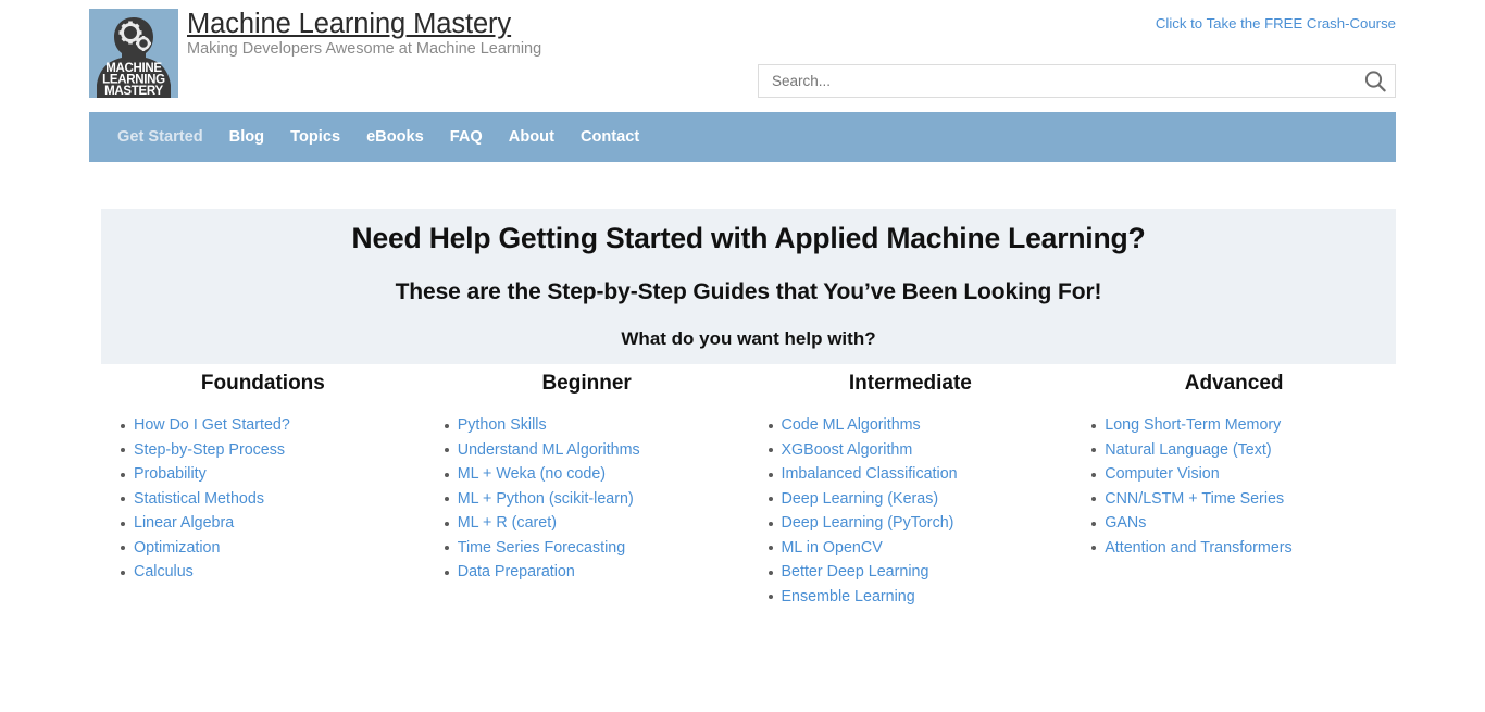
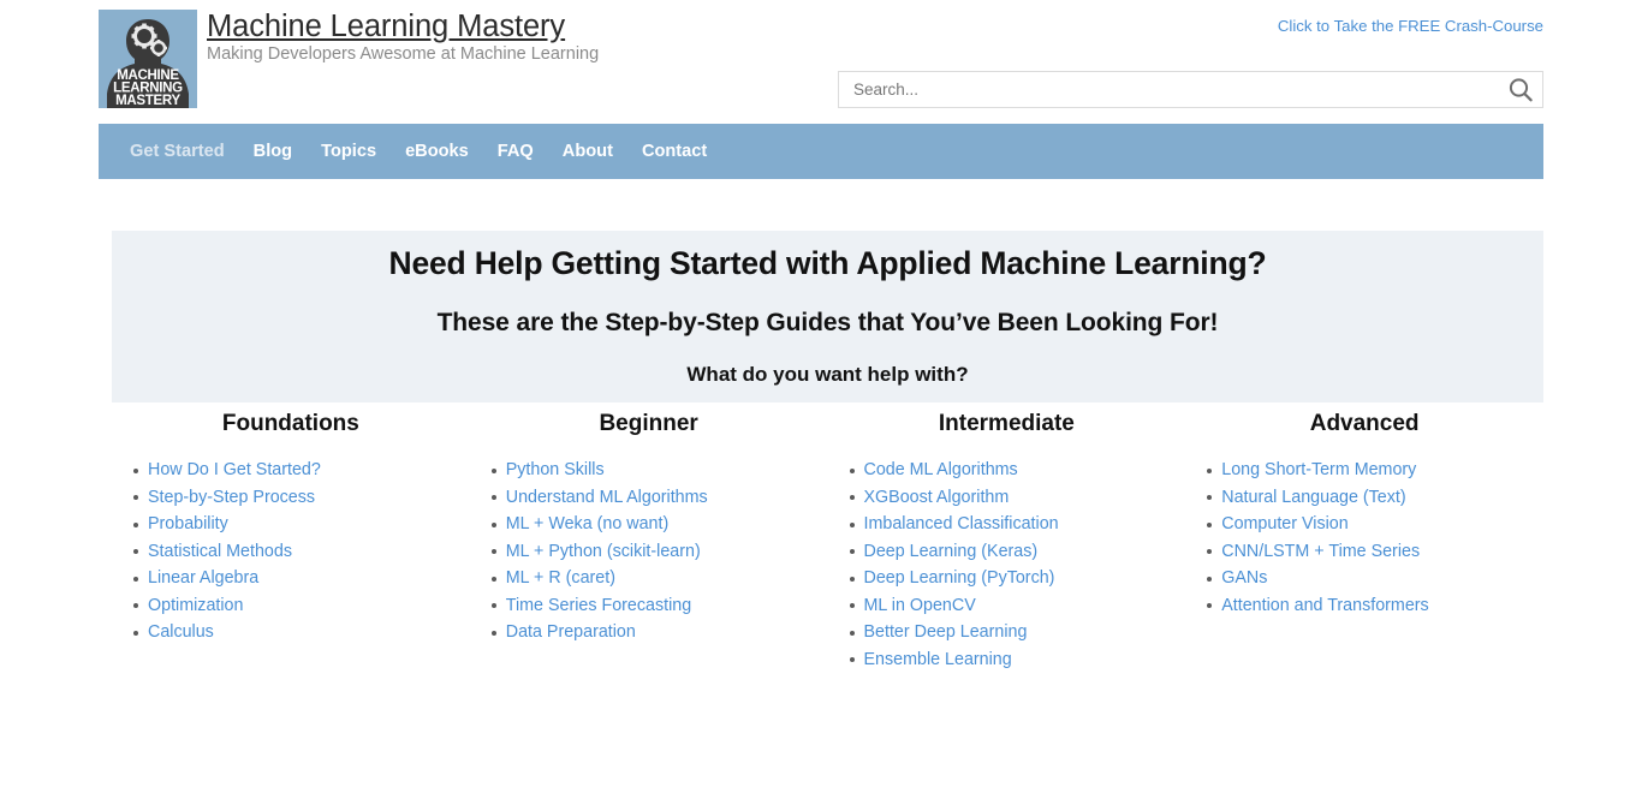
  MACHINE
  LEARNING
  MASTERY
  Machine Learning Mastery
  Making Developers Awesome at Machine Learning
  Click to Take the FREE Crash-Course
  Search...
  Get Started
  Blog
  Topics
  eBooks
  FAQ
  About
  Contact
  Need Help Getting Started with Applied Machine Learning?
  These are the Step-by-Step Guides that You’ve Been Looking For!
  What do you want help with?
  Foundations
  How Do I Get Started?
  Step-by-Step Process
  Probability
  Statistical Methods
  Linear Algebra
  Optimization
  Calculus
  Beginner
  Python Skills
  Understand ML Algorithms
- ML + Weka (no code)
+ ML + Weka (no want)
  ML + Python (scikit-learn)
  ML + R (caret)
  Time Series Forecasting
  Data Preparation
  Intermediate
  Code ML Algorithms
  XGBoost Algorithm
  Imbalanced Classification
  Deep Learning (Keras)
  Deep Learning (PyTorch)
  ML in OpenCV
  Better Deep Learning
  Ensemble Learning
  Advanced
  Long Short-Term Memory
  Natural Language (Text)
  Computer Vision
  CNN/LSTM + Time Series
  GANs
  Attention and Transformers
